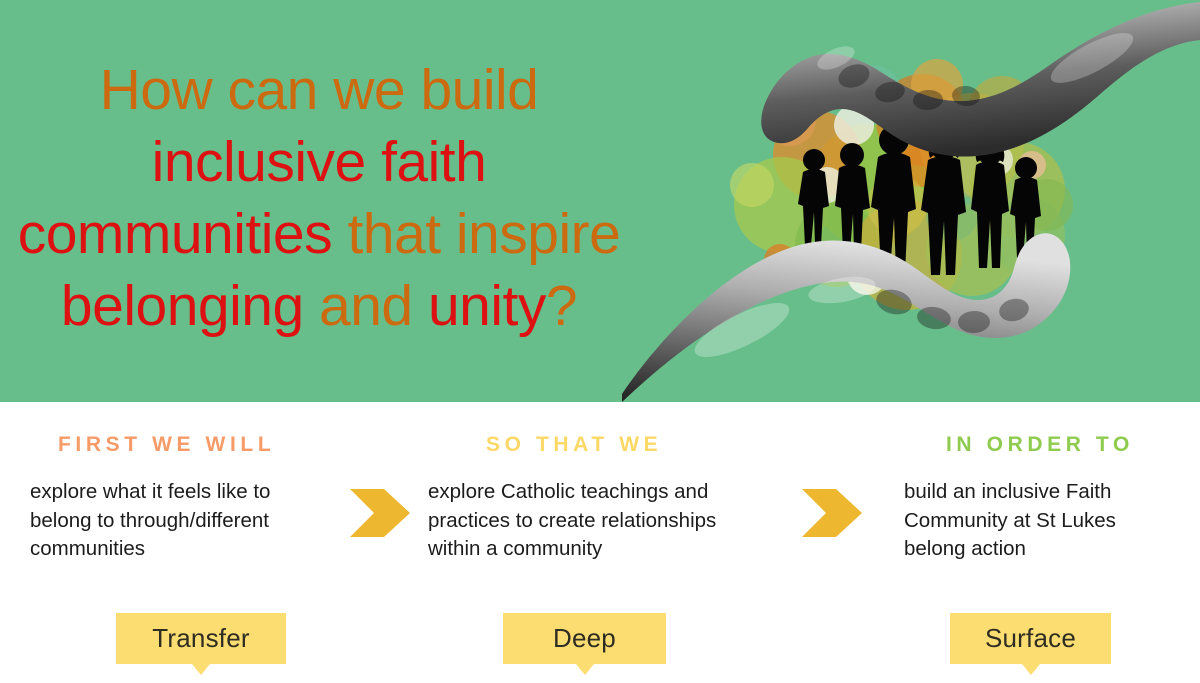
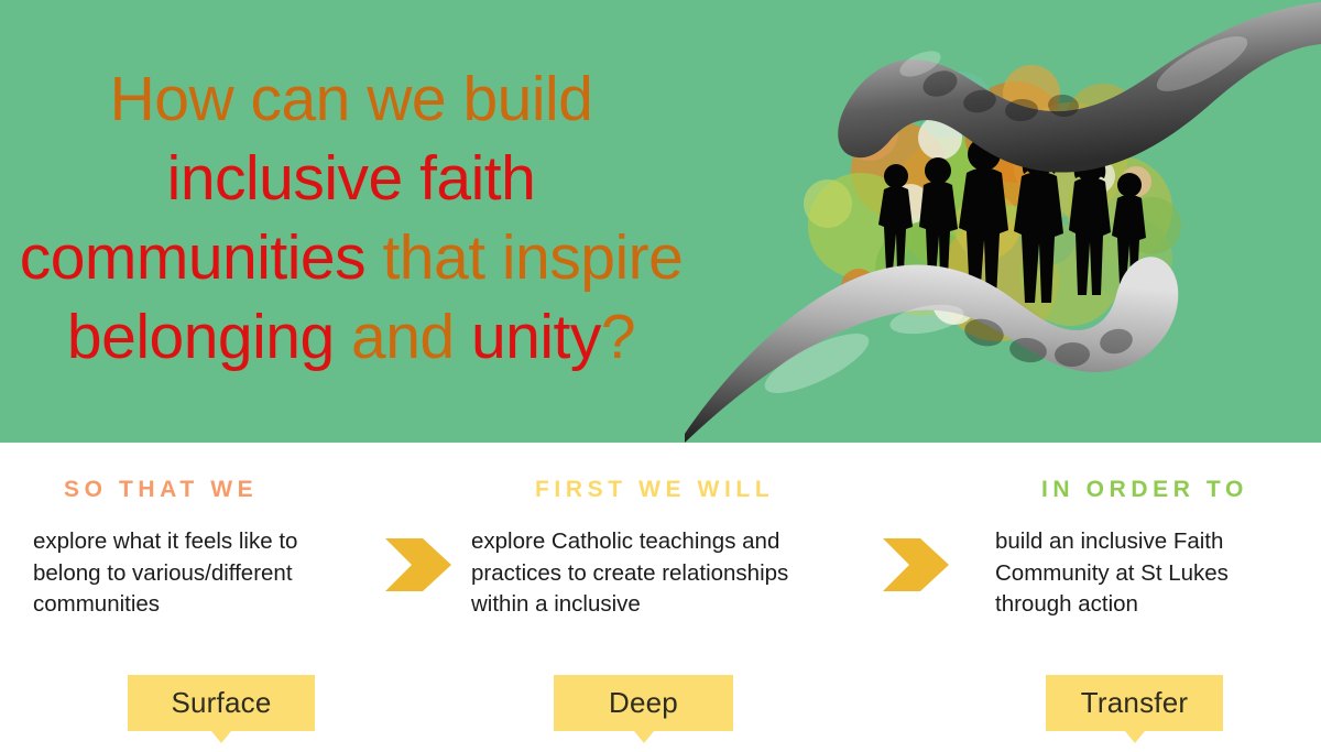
  How can we build inclusive faith communities that inspire belonging and unity?
- FIRST WE WILL
+ SO THAT WE
- explore what it feels like to belong to through/different communities
+ explore what it feels like to belong to various/different communities
- SO THAT WE
+ FIRST WE WILL
- explore Catholic teachings and practices to create relationships within a community
+ explore Catholic teachings and practices to create relationships within a inclusive
  IN ORDER TO
- build an inclusive Faith Community at St Lukes belong action
+ build an inclusive Faith Community at St Lukes through action
- Transfer
+ Surface
  Deep
- Surface
+ Transfer
